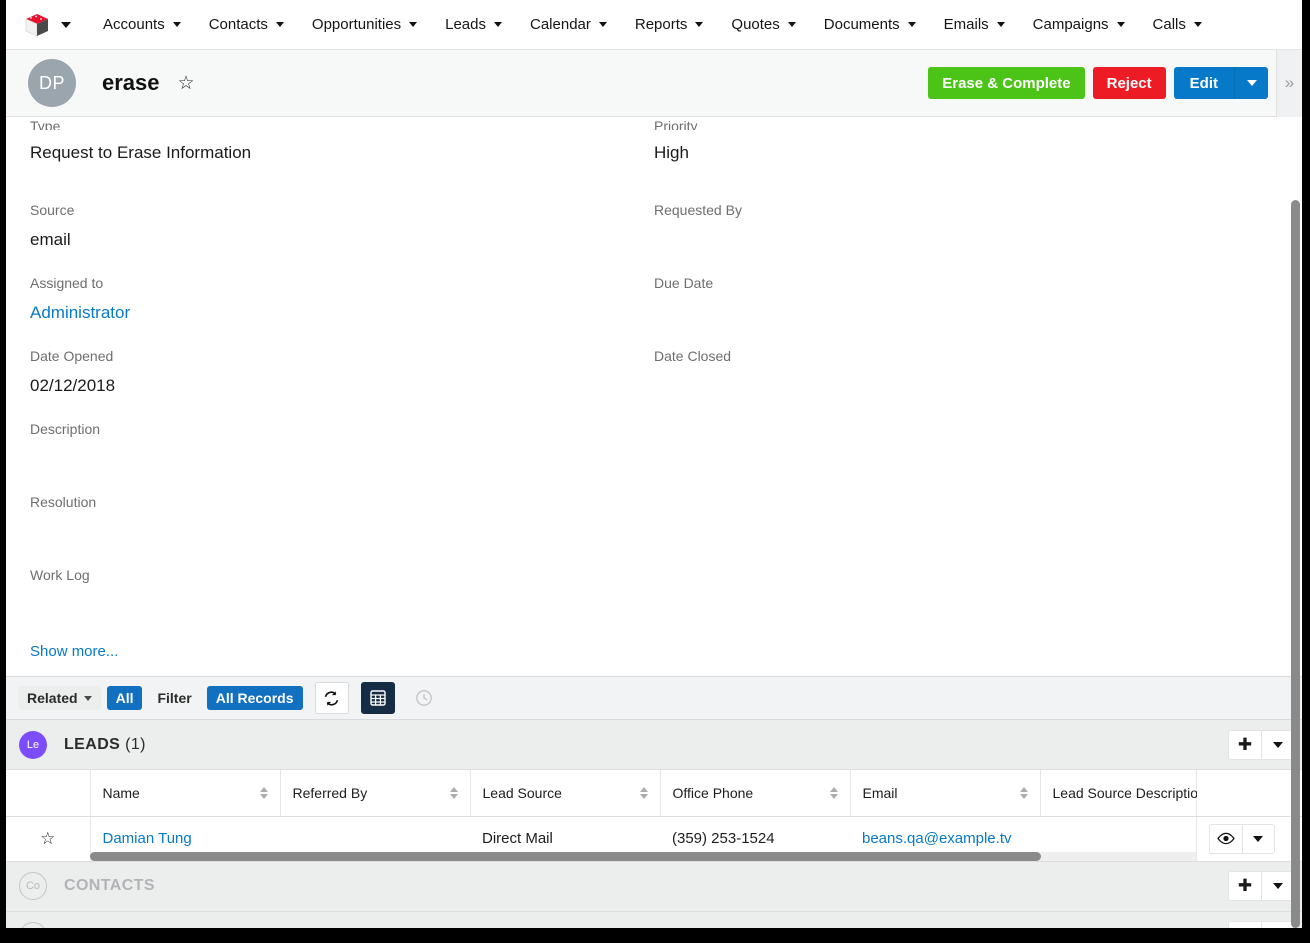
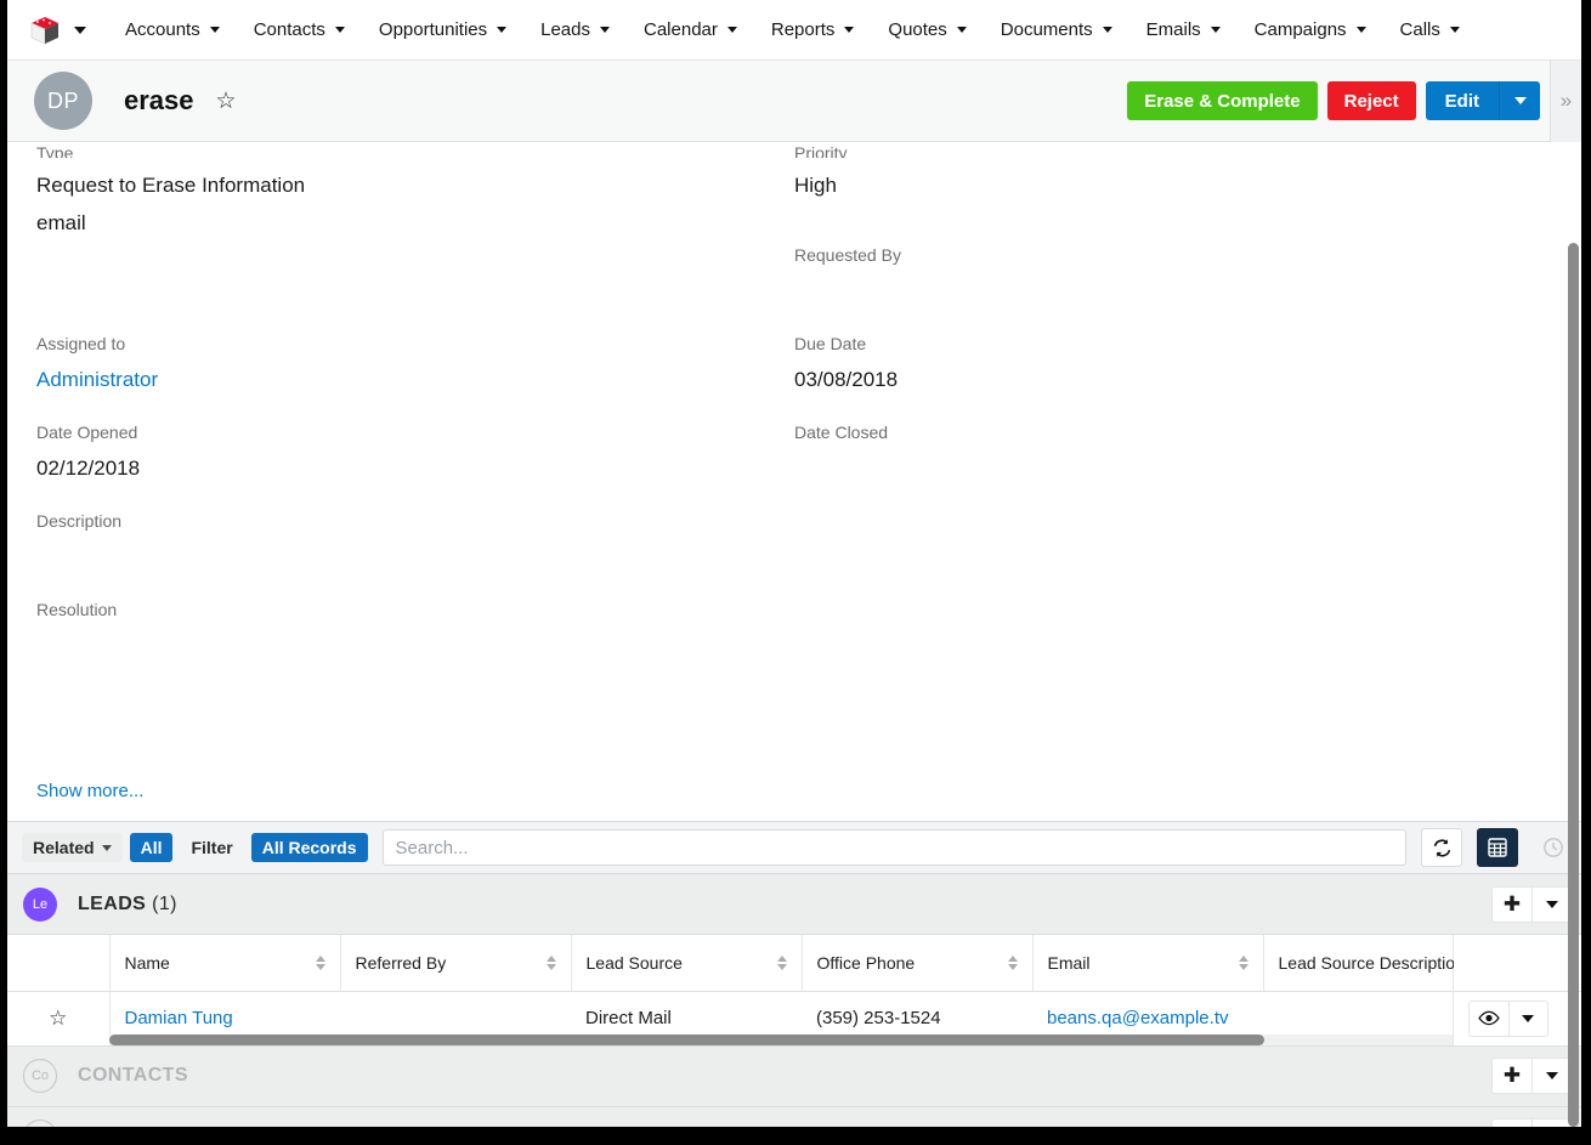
  Accounts
  Contacts
  Opportunities
  Leads
  Calendar
  Reports
  Quotes
  Documents
  Emails
  Campaigns
  Calls
  DP
  erase
  ☆
  Erase & Complete
  Reject
  Edit
  »
  Type
  Request to Erase Information
  Priority
  High
- Source
  email
  Requested By
  Assigned to
  Administrator
  Due Date
+ 03/08/2018
  Date Opened
  02/12/2018
  Date Closed
  Description
  Resolution
- Work Log
  Show more...
  Related
  All
  Filter
  All Records
+ Search...
  Le
  LEADS (1)
  ✚
  	Name	Referred By	Lead Source	Office Phone	Email	Lead Source Descriptio
  ☆	Damian Tung		Direct Mail	(359) 253-1524	beans.qa@example.tv
  Co
  CONTACTS
  ✚
